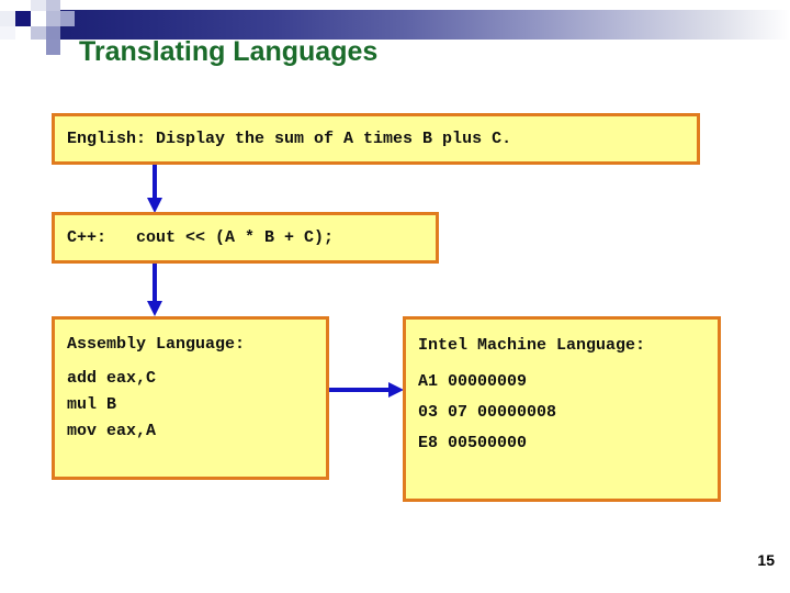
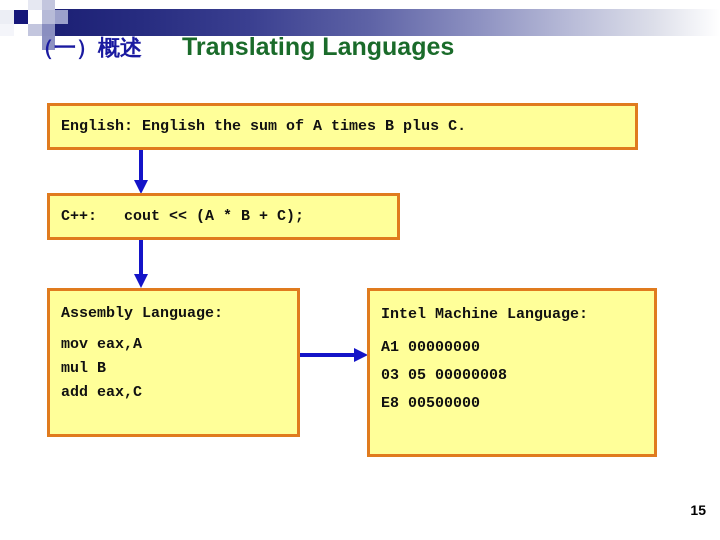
+ （一）概述
  Translating Languages
  English:
- Display the sum of A times B plus C.
+ English the sum of A times B plus C.
  C++:
  cout << (A * B + C);
  Assembly Language:
- add eax,C
+ mov eax,A
  mul B
- mov eax,A
+ add eax,C
  Intel Machine Language:
- A1 00000009
+ A1 00000000
- 03 07 00000008
+ 03 05 00000008
  E8 00500000
  15
